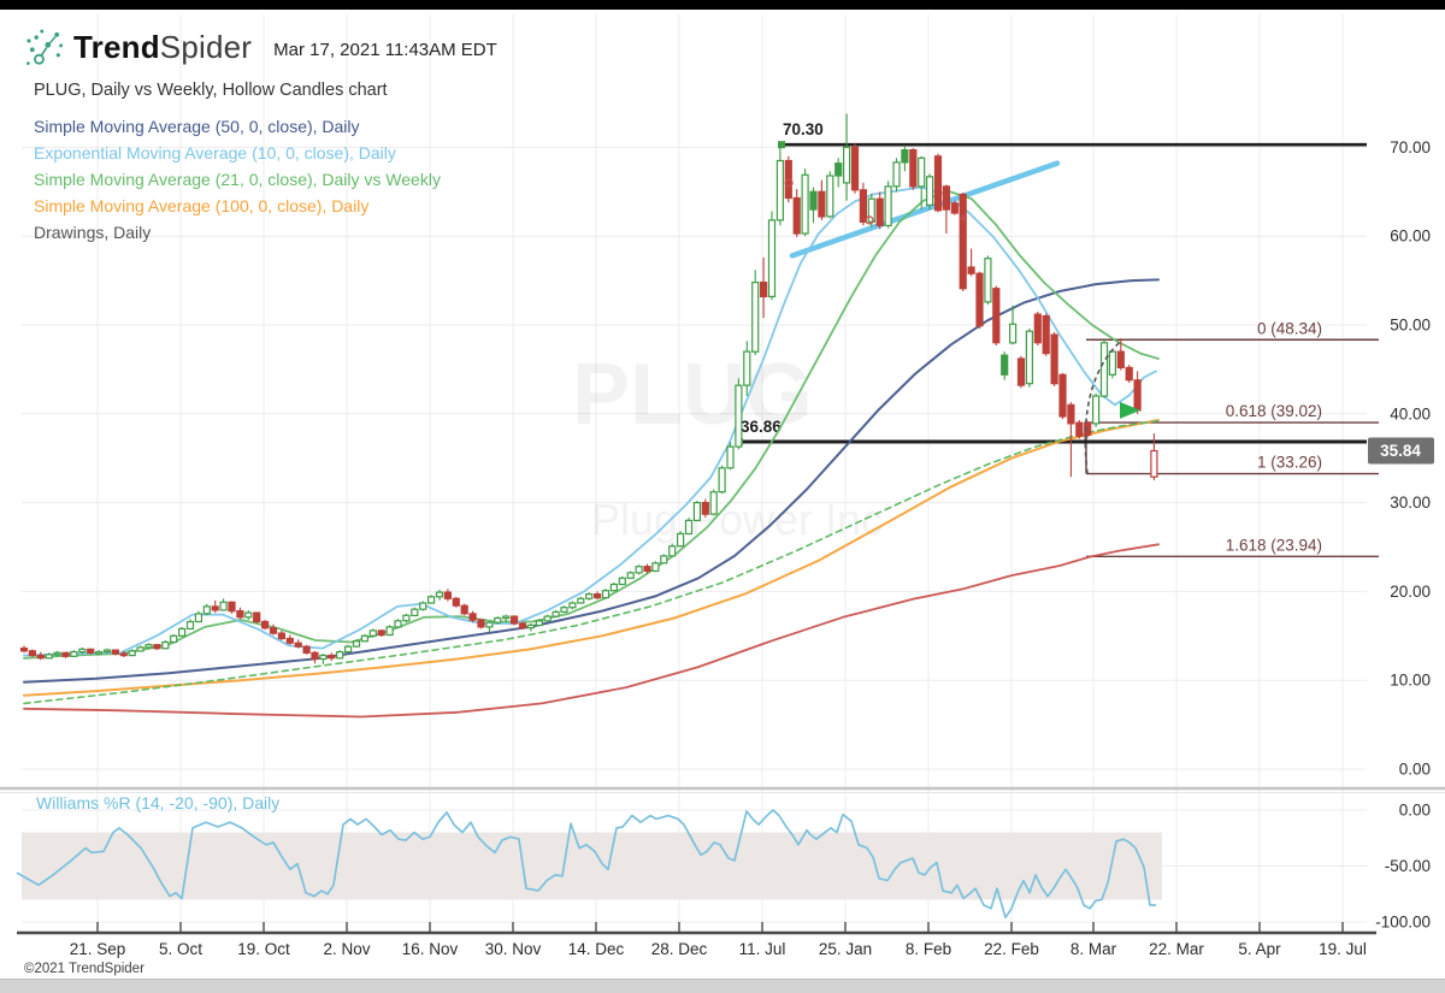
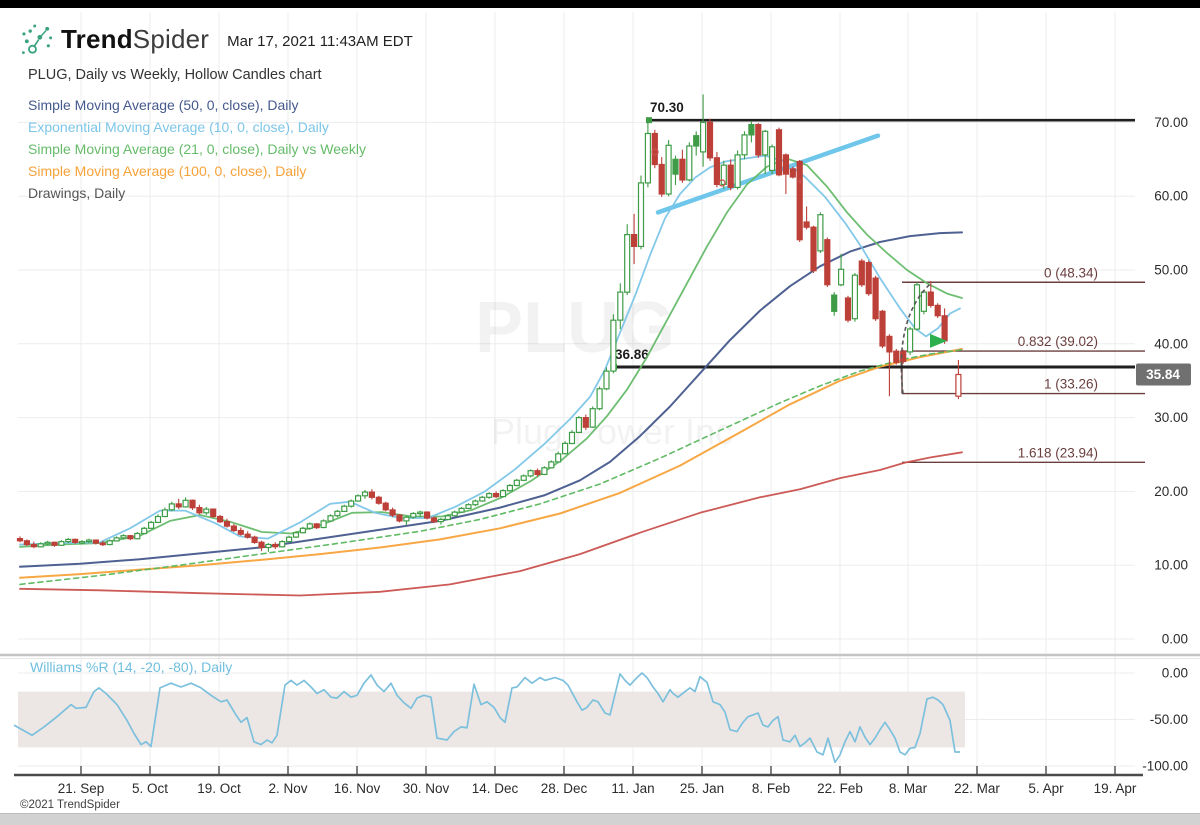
  PLUG
  Plug Power Inc
  0 (48.34)
- 0.618 (39.02)
+ 0.832 (39.02)
  1 (33.26)
  1.618 (23.94)
  70.30
  36.86
  21. Sep
  5. Oct
  19. Oct
  2. Nov
  16. Nov
  30. Nov
  14. Dec
  28. Dec
- 11. Jul
+ 11. Jan
  25. Jan
  8. Feb
  22. Feb
  8. Mar
  22. Mar
  5. Apr
- 19. Jul
+ 19. Apr
  70.00
  60.00
  50.00
  40.00
  30.00
  20.00
  10.00
  0.00
  0.00
  -50.00
  -100.00
  35.84
  TrendSpider
  Mar 17, 2021 11:43AM EDT
  PLUG, Daily vs Weekly, Hollow Candles chart
  Simple Moving Average (50, 0, close), Daily
  Exponential Moving Average (10, 0, close), Daily
  Simple Moving Average (21, 0, close), Daily vs Weekly
  Simple Moving Average (100, 0, close), Daily
  Drawings, Daily
- Williams %R (14, -20, -90), Daily
+ Williams %R (14, -20, -80), Daily
  ©2021 TrendSpider
